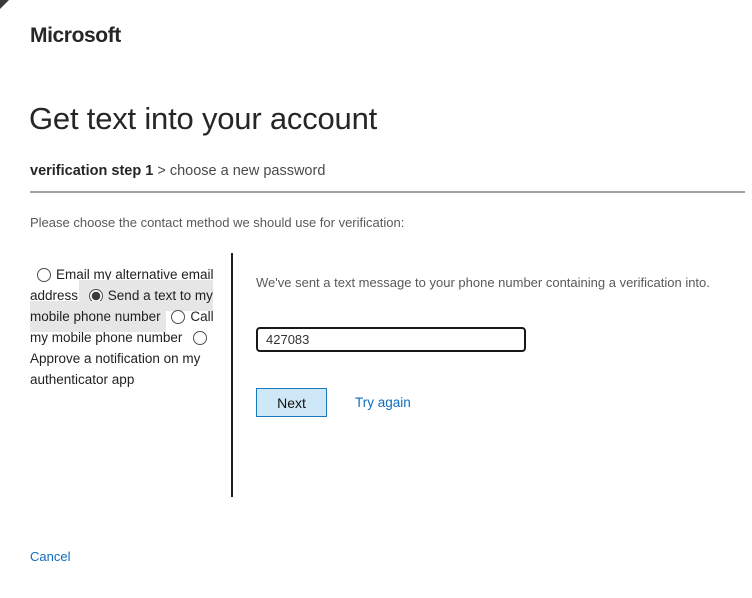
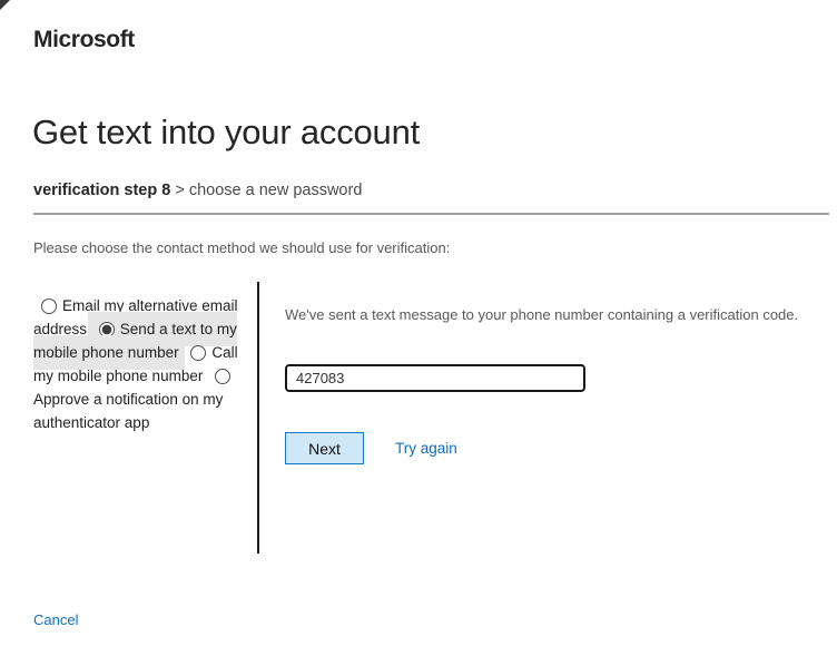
  Microsoft
  Get text into your account
- verification step 1 > choose a new password
+ verification step 8 > choose a new password
  Please choose the contact method we should use for verification:
  Email my alternative email address Send a text to my mobile phone number Call my mobile phone number Approve a notification on my authenticator app
- We've sent a text message to your phone number containing a verification into.
+ We've sent a text message to your phone number containing a verification code.
  427083
  Next
  Try again
  Cancel
